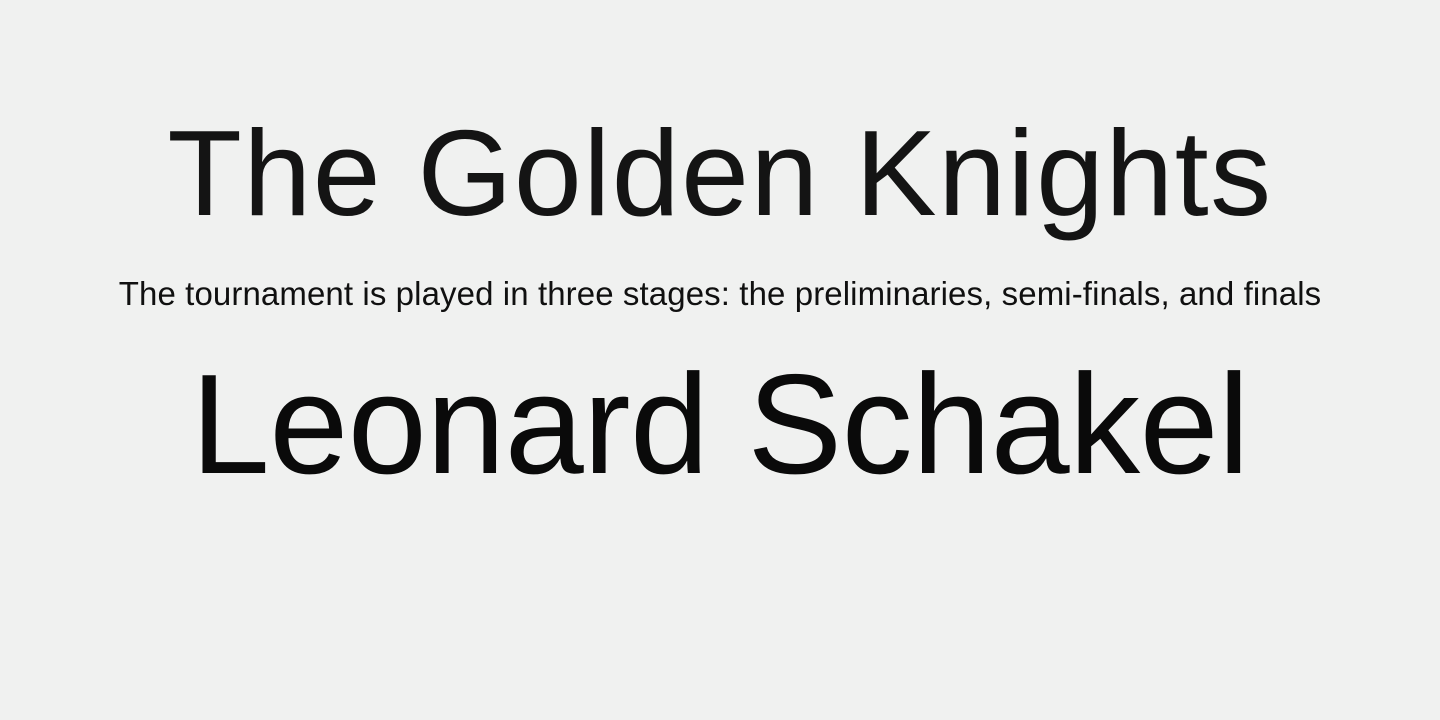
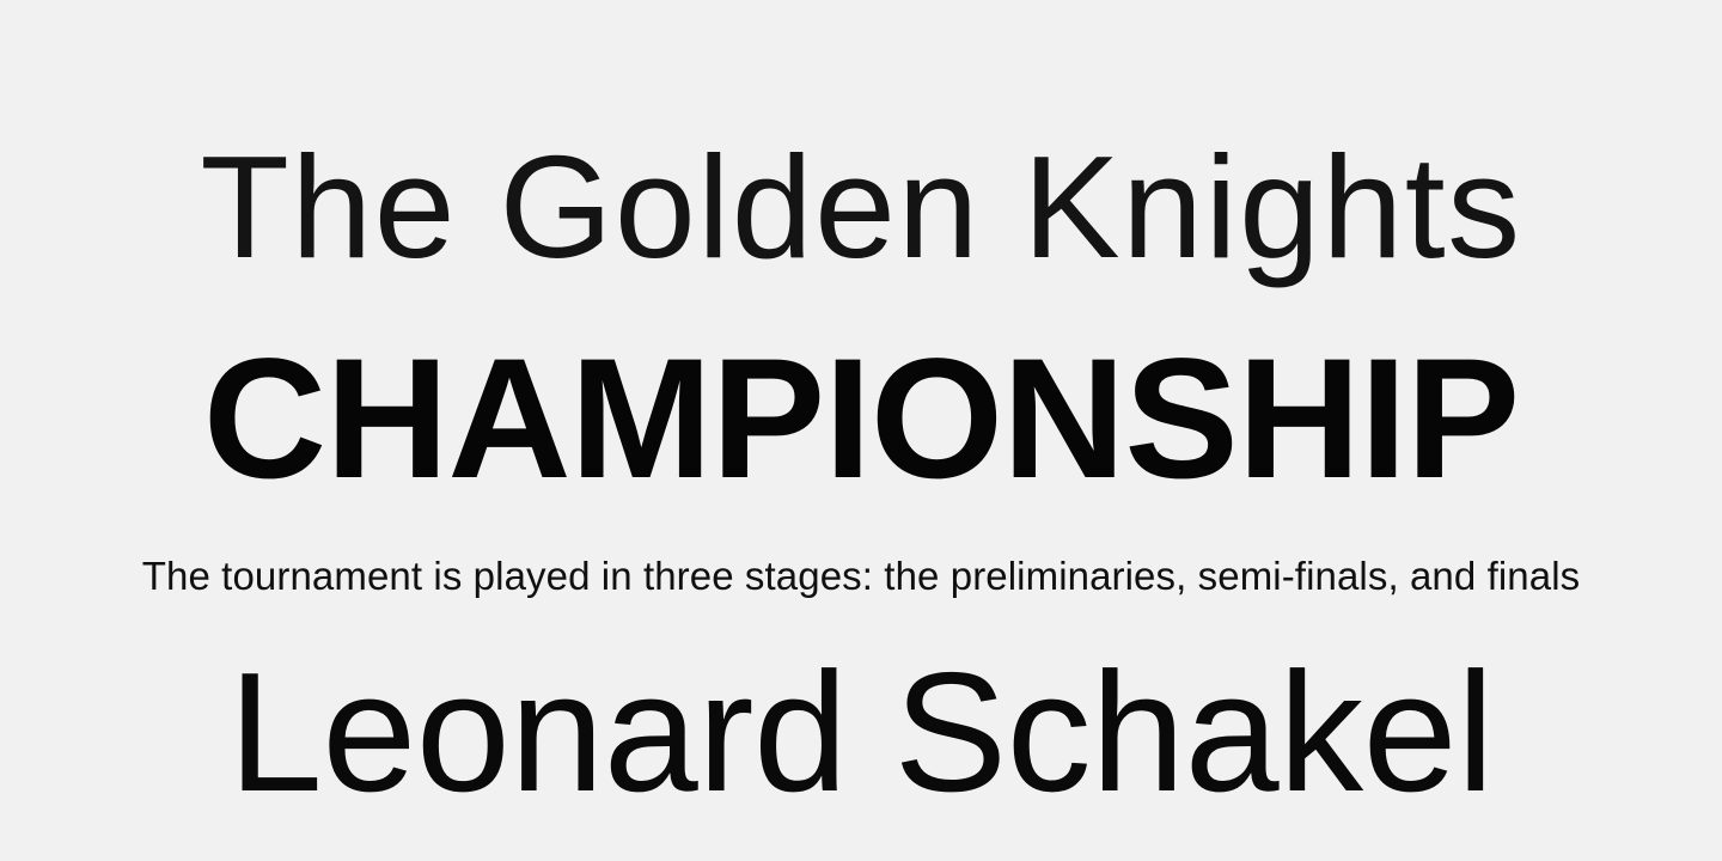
  The Golden Knights
+ CHAMPIONSHIP
  The tournament is played in three stages: the preliminaries, semi-finals, and finals
  Leonard Schakel
